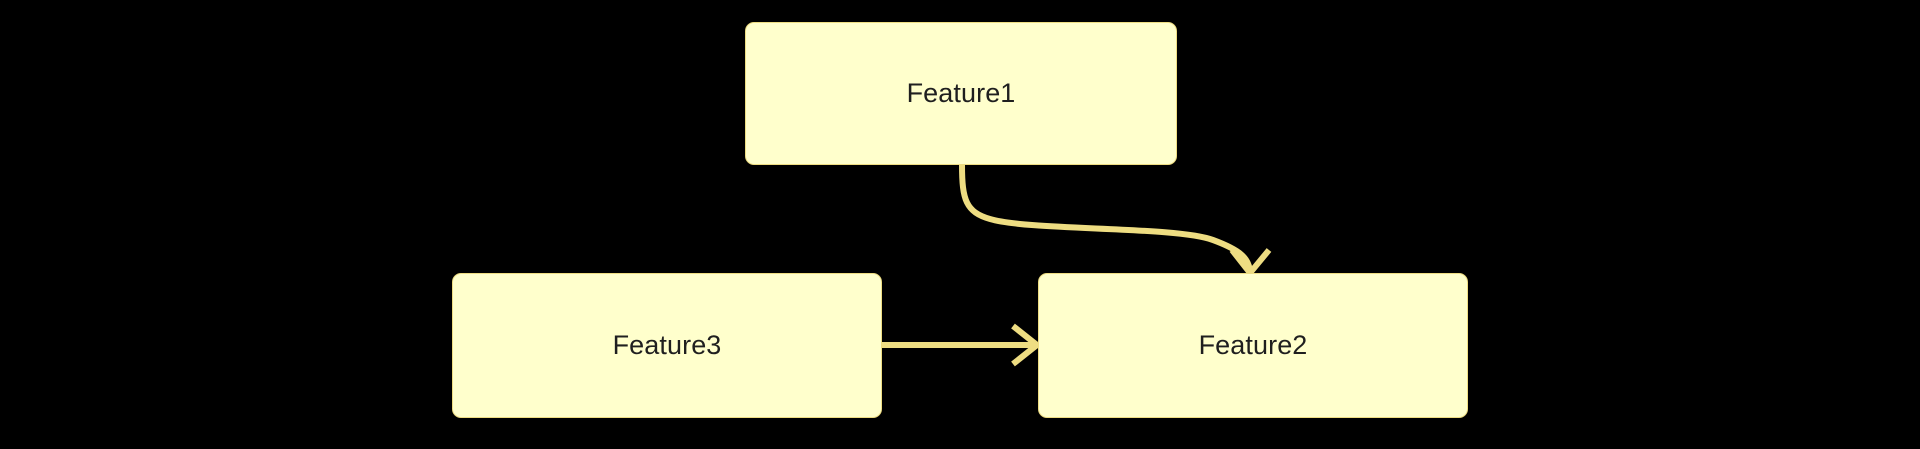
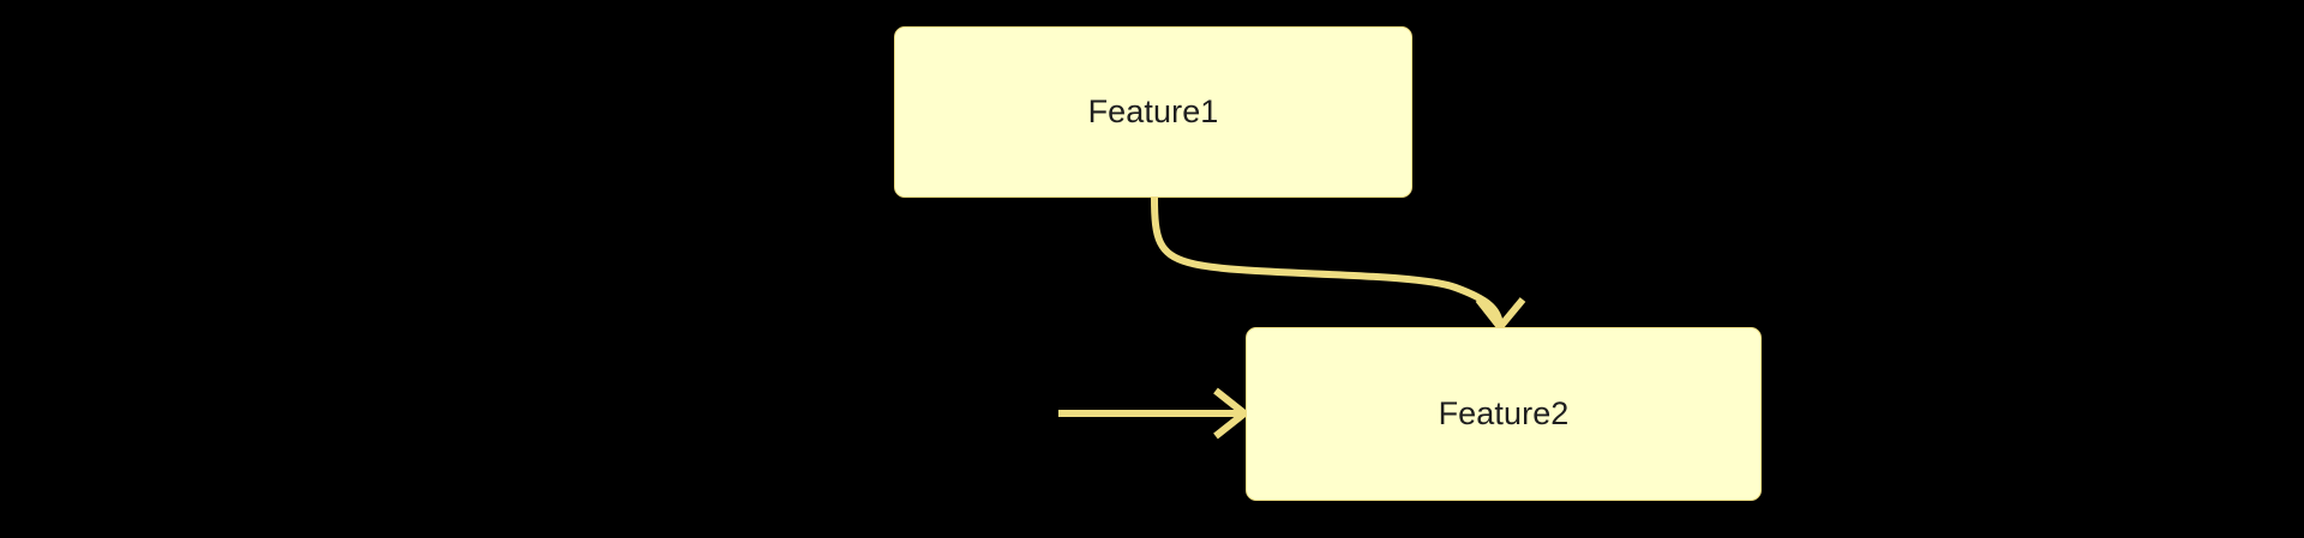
  Feature1
- Feature3
  Feature2
